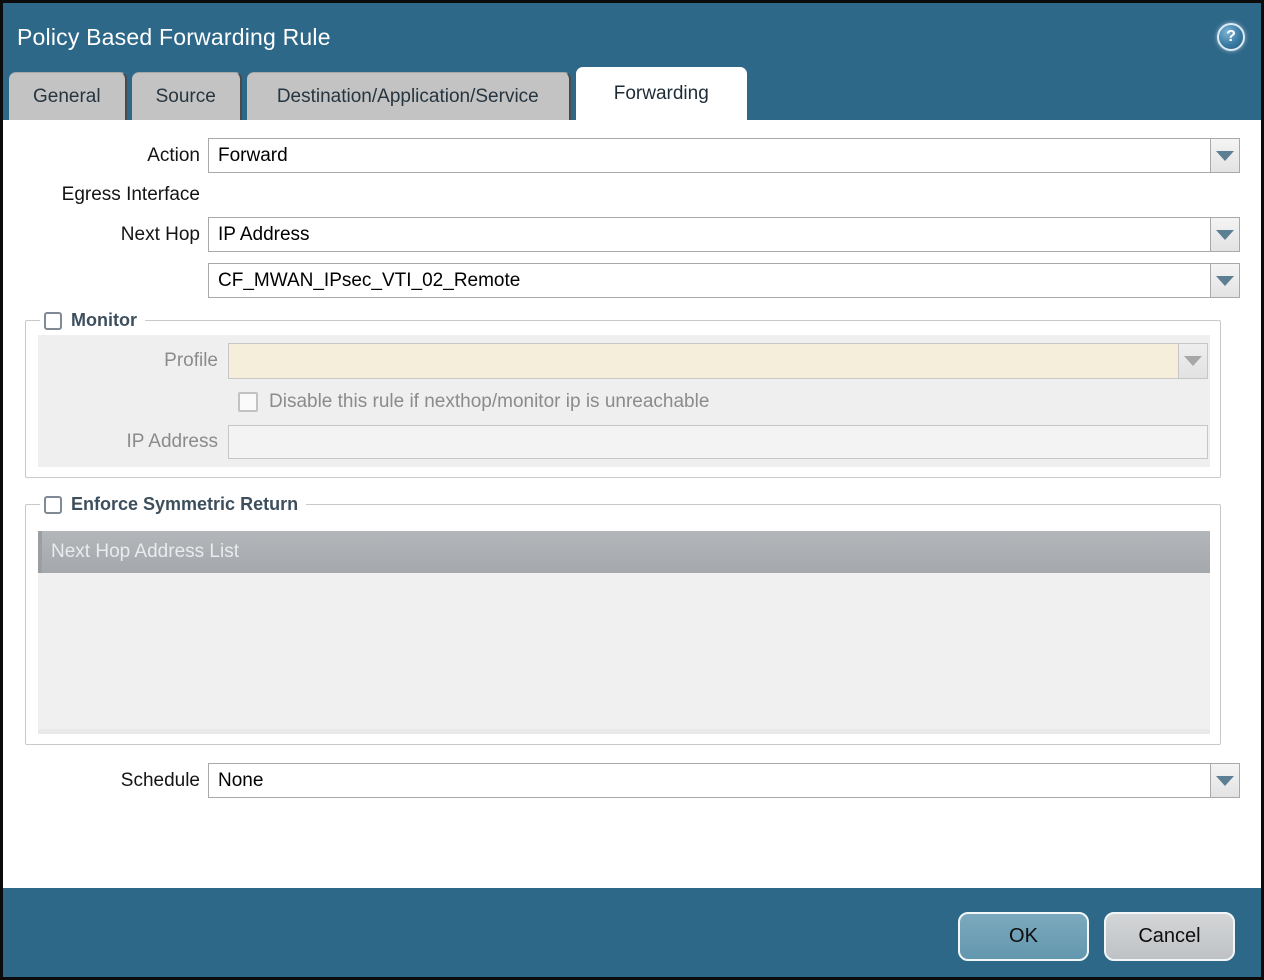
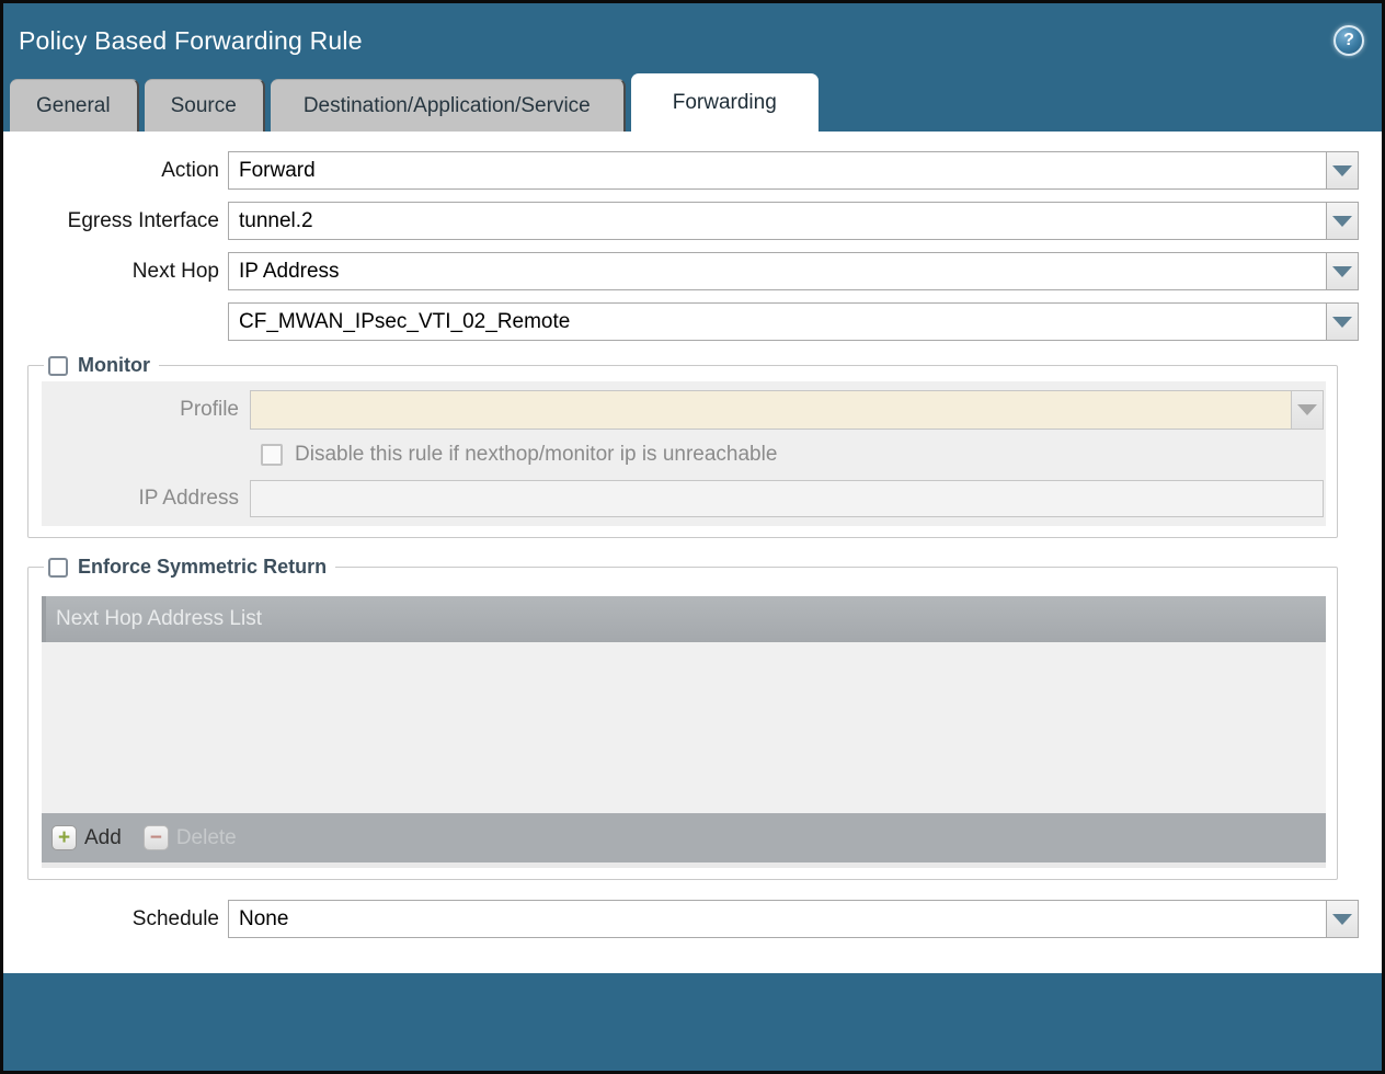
  Policy Based Forwarding Rule
  ?
  General
  Source
  Destination/Application/Service
  Forwarding
  Action
  Forward
  Egress Interface
+ tunnel.2
  Next Hop
  IP Address
  CF_MWAN_IPsec_VTI_02_Remote
  Monitor
  Profile
  Disable this rule if nexthop/monitor ip is unreachable
  IP Address
  Enforce Symmetric Return
  Next Hop Address List
+ +
+ Add
+ −
+ Delete
  Schedule
  None
- OK
- Cancel
